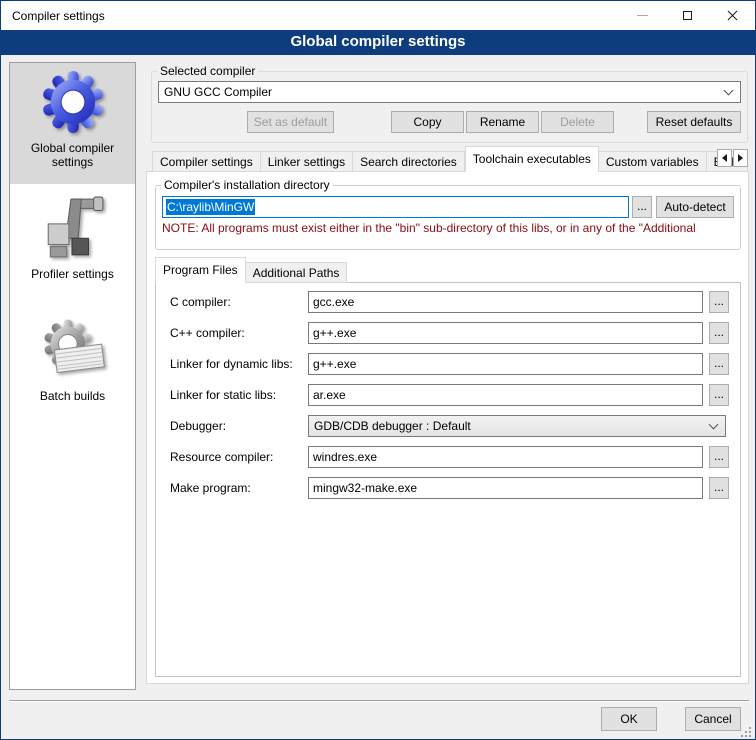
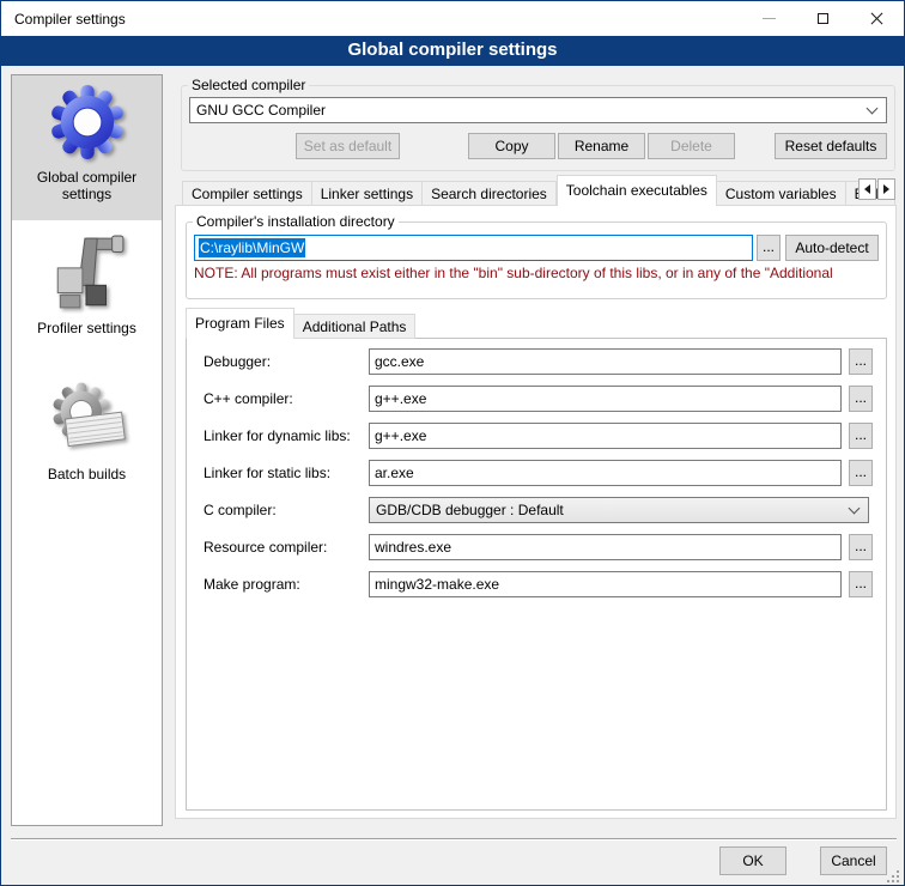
  Compiler settings
  Global compiler settings
  Global compiler settings
  Profiler settings
  Batch builds
  Selected compiler
  GNU GCC Compiler
  Set as default
  Copy
  Rename
  Delete
  Reset defaults
  Compiler settings
  Linker settings
  Search directories
  Toolchain executables
  Custom variables
  Compiler's installation directory
  C:\raylib\MinGW
  ...
  Auto-detect
  NOTE: All programs must exist either in the "bin" sub-directory of this libs, or in any of the "Additional
  Program Files
  Additional Paths
- C compiler:
+ Debugger:
  gcc.exe
  ...
  C++ compiler:
  g++.exe
  ...
  Linker for dynamic libs:
  g++.exe
  ...
  Linker for static libs:
  ar.exe
  ...
- Debugger:
+ C compiler:
  GDB/CDB debugger : Default
  Resource compiler:
  windres.exe
  ...
  Make program:
  mingw32-make.exe
  ...
  OK
  Cancel
